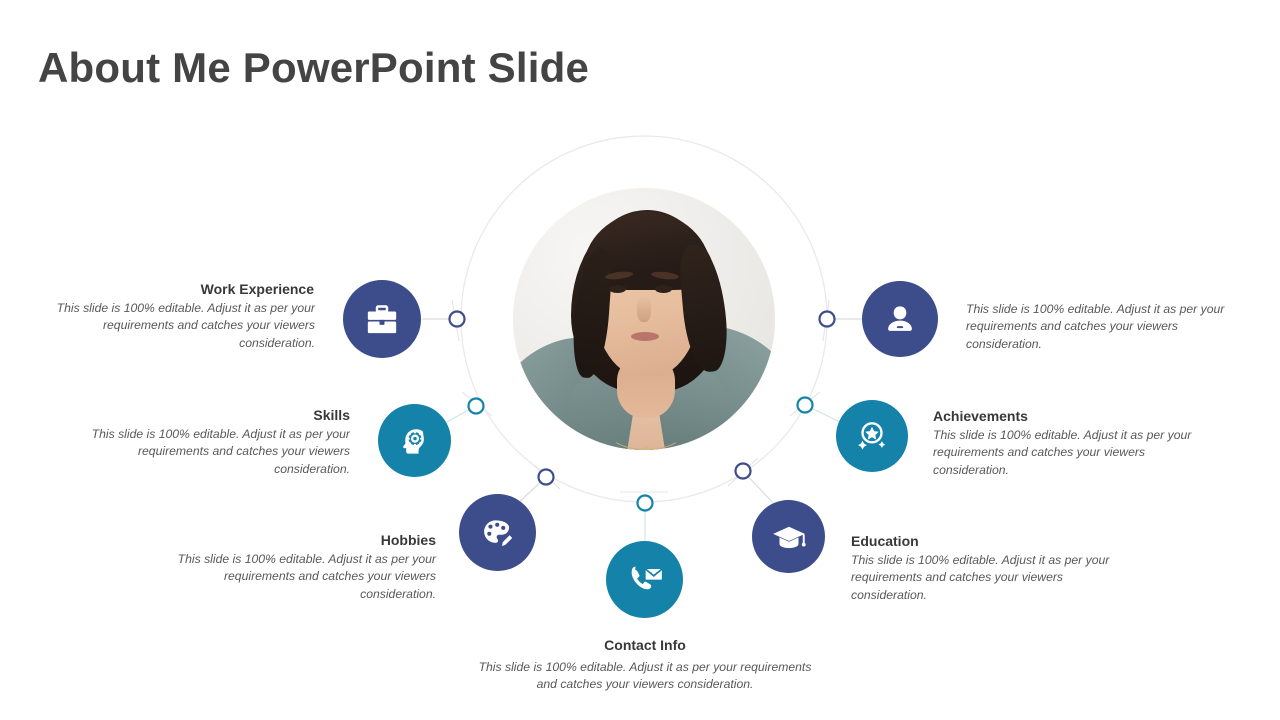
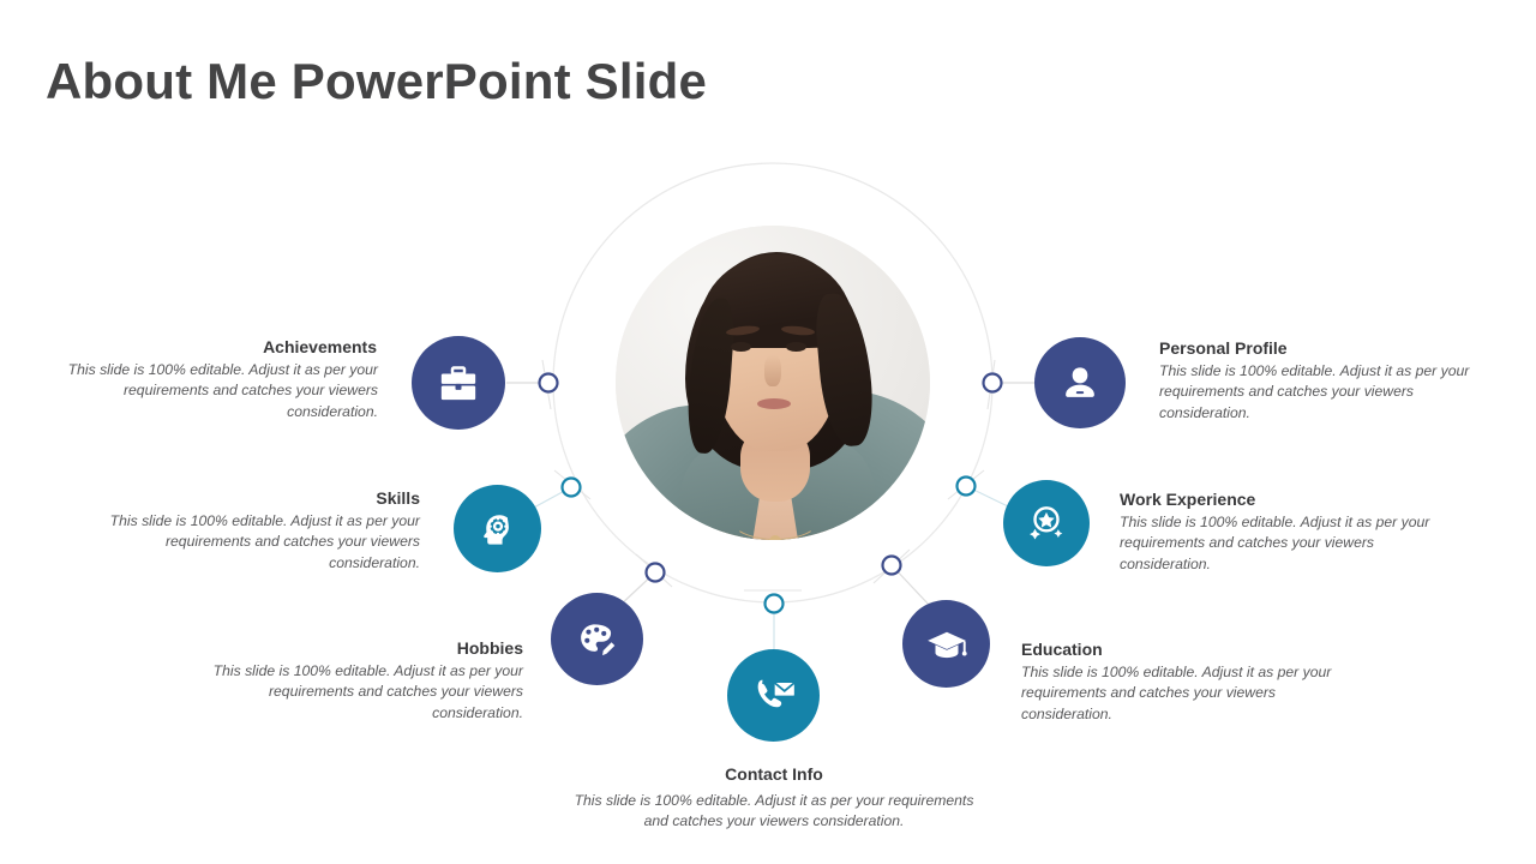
  About Me PowerPoint Slide
- Work Experience
+ Achievements
  This slide is 100% editable. Adjust it as per your requirements and catches your viewers consideration.
+ Personal Profile
  This slide is 100% editable. Adjust it as per your requirements and catches your viewers consideration.
  Skills
  This slide is 100% editable. Adjust it as per your requirements and catches your viewers consideration.
- Achievements
+ Work Experience
  This slide is 100% editable. Adjust it as per your requirements and catches your viewers consideration.
  Hobbies
  This slide is 100% editable. Adjust it as per your requirements and catches your viewers consideration.
  Education
  This slide is 100% editable. Adjust it as per your requirements and catches your viewers consideration.
  Contact Info
  This slide is 100% editable. Adjust it as per your requirements and catches your viewers consideration.
